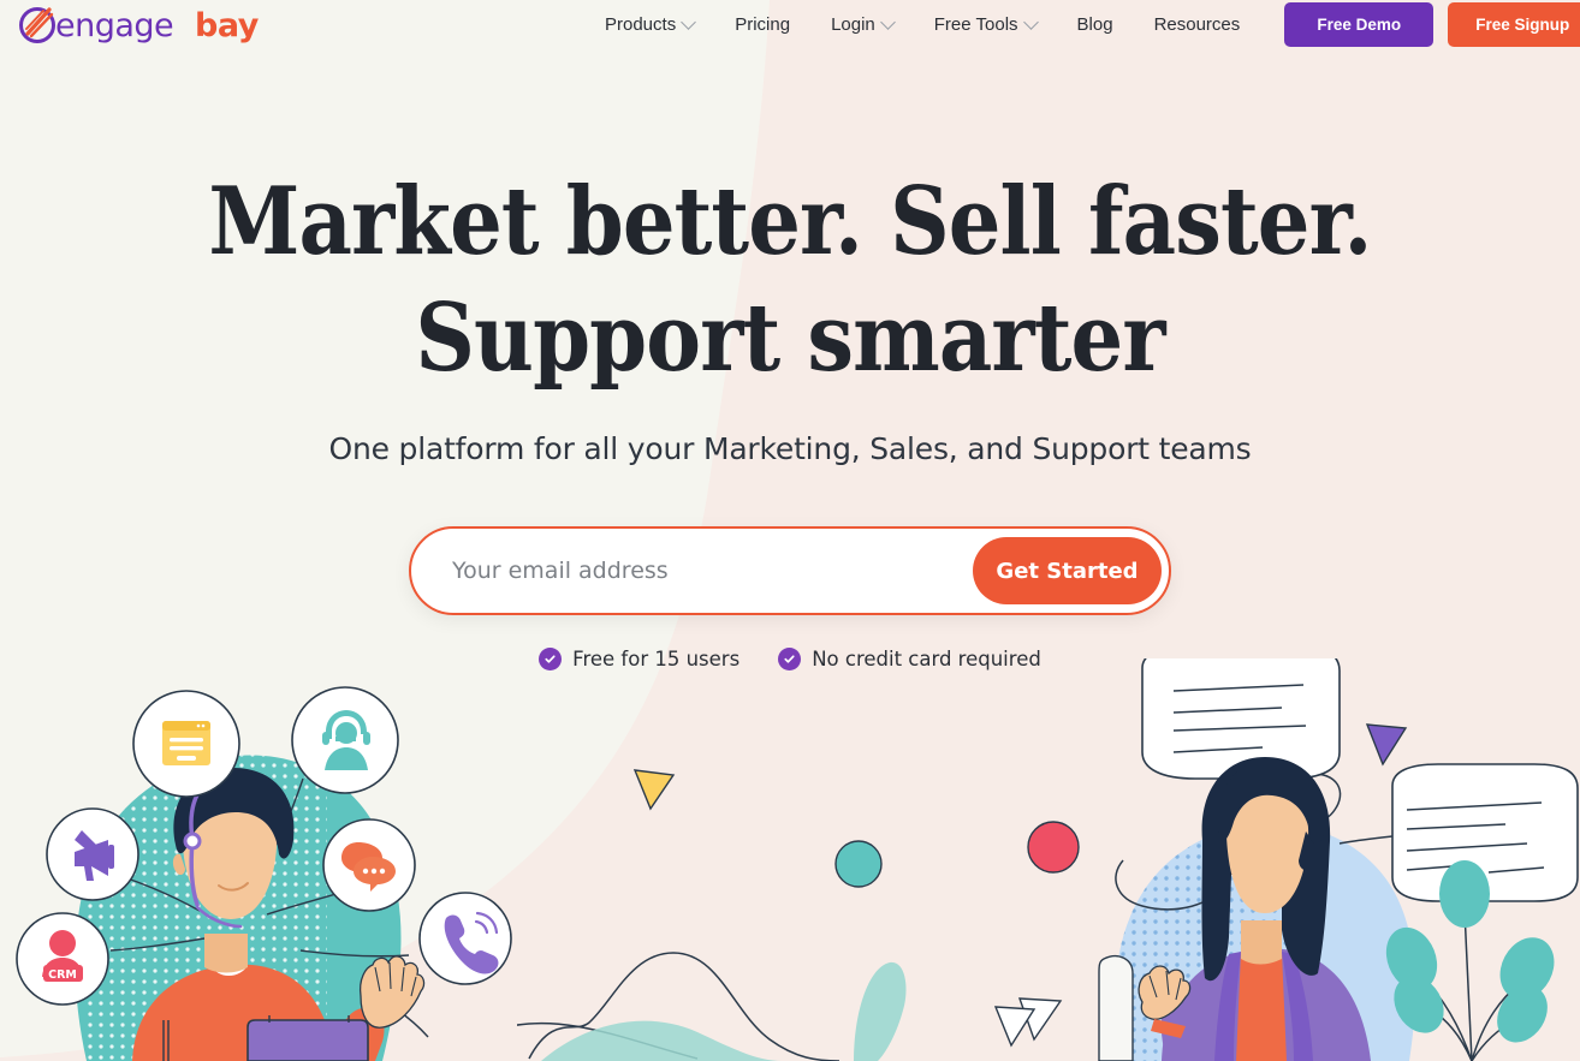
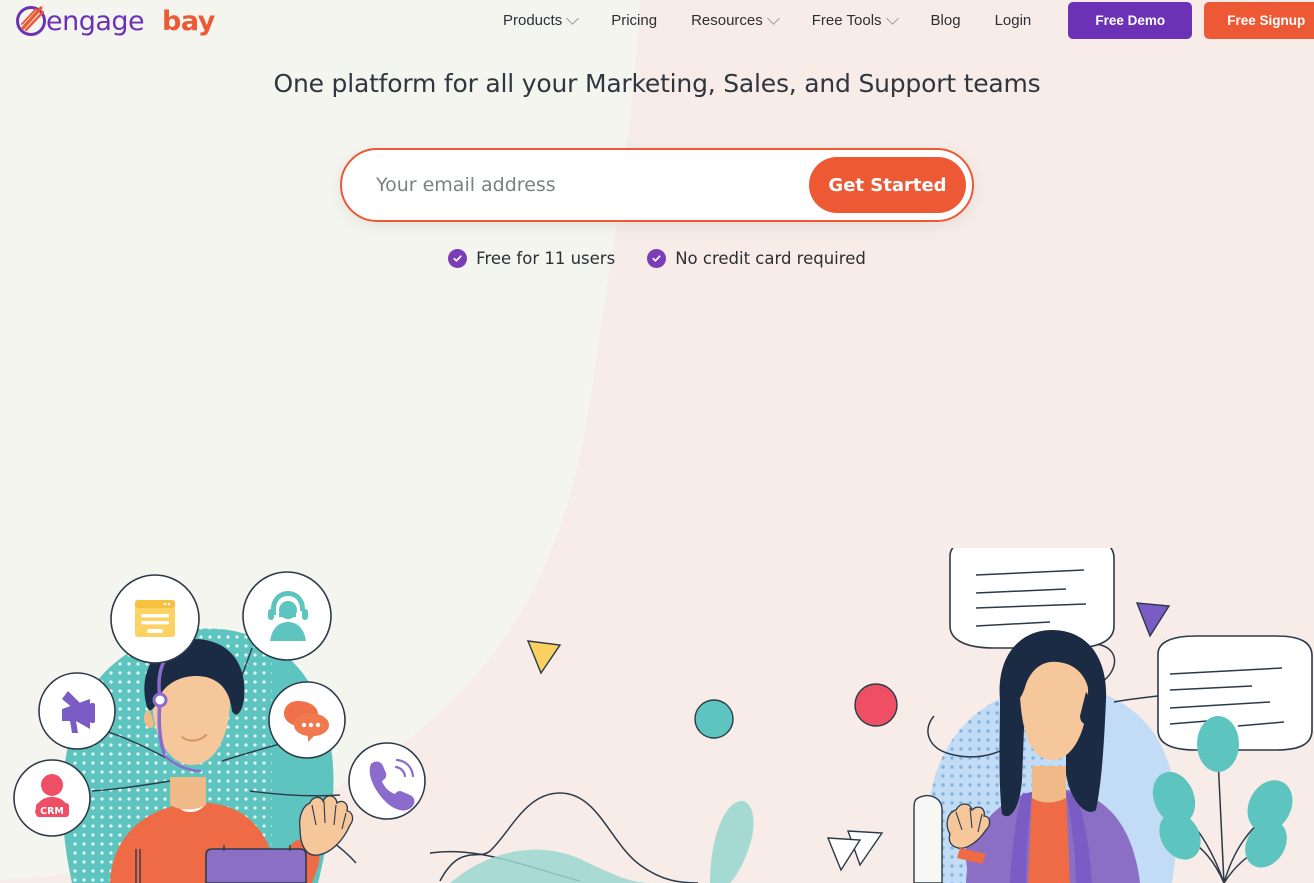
  engage
  bay
  Products
  Pricing
- Login
+ Resources
  Free Tools
  Blog
- Resources
+ Login
  Free Demo
  Free Signup
- Market better. Sell faster.
- Support smarter
  One platform for all your Marketing, Sales, and Support teams
  Your email address
  Get Started
- Free for 15 users
+ Free for 11 users
  No credit card required
  CRM
